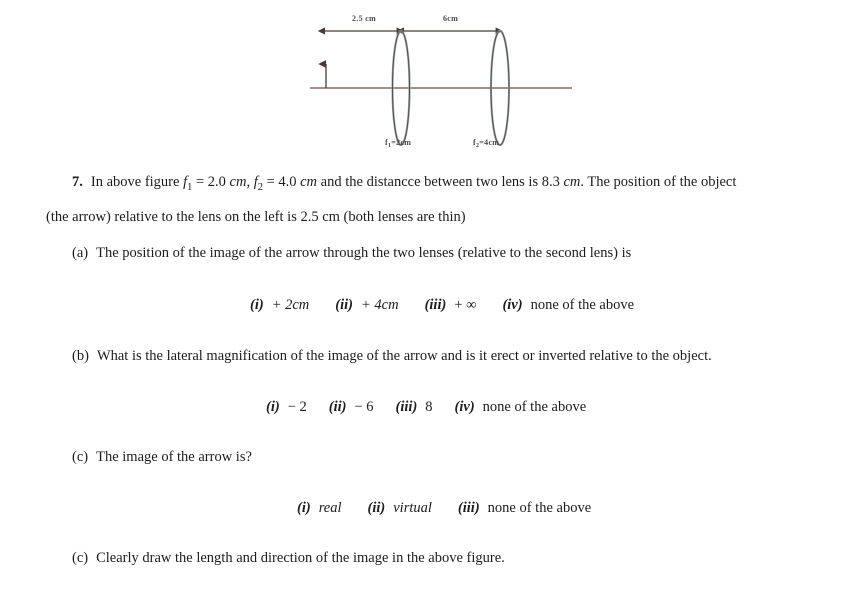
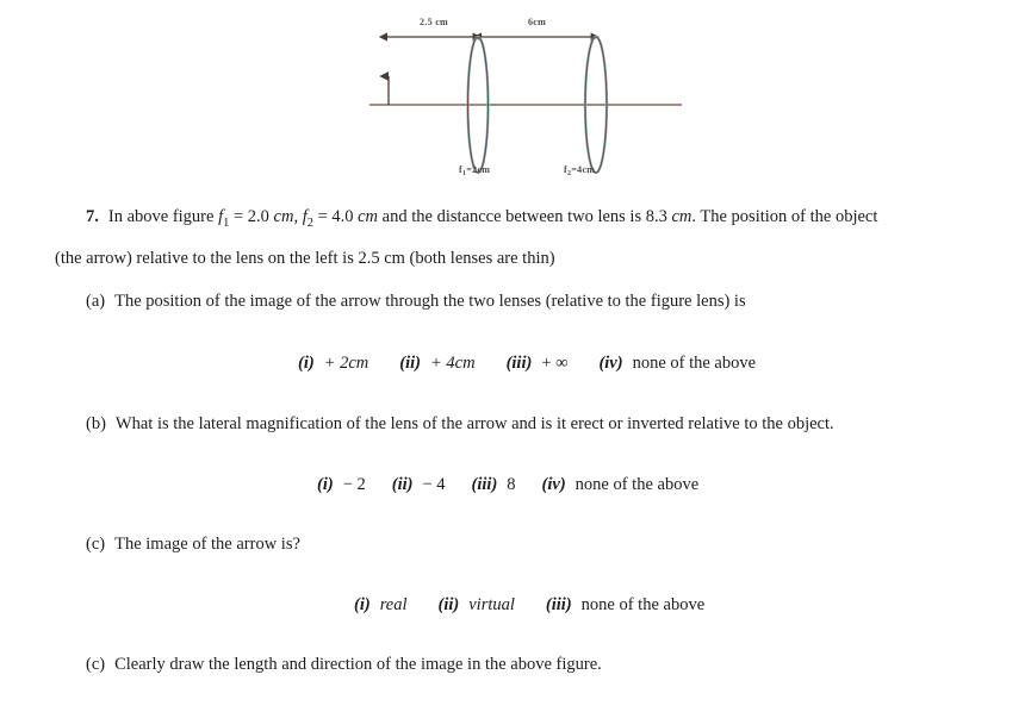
  2.5 cm
  6cm
  f =2cm
  f =4cm
  7. In above figure f1 = 2.0 cm, f2 = 4.0 cm and the distancce between two lens is 8.3 cm. The position of the object
  (the arrow) relative to the lens on the left is 2.5 cm (both lenses are thin)
- (a) The position of the image of the arrow through the two lenses (relative to the second lens) is
+ (a) The position of the image of the arrow through the two lenses (relative to the figure lens) is
  (i) + 2cm (ii) + 4cm (iii) + ∞ (iv) none of the above
- (b) What is the lateral magnification of the image of the arrow and is it erect or inverted relative to the object.
+ (b) What is the lateral magnification of the lens of the arrow and is it erect or inverted relative to the object.
- (i) − 2 (ii) − 6 (iii) 8 (iv) none of the above
+ (i) − 2 (ii) − 4 (iii) 8 (iv) none of the above
  (c) The image of the arrow is?
  (i) real (ii) virtual (iii) none of the above
  (c) Clearly draw the length and direction of the image in the above figure.
